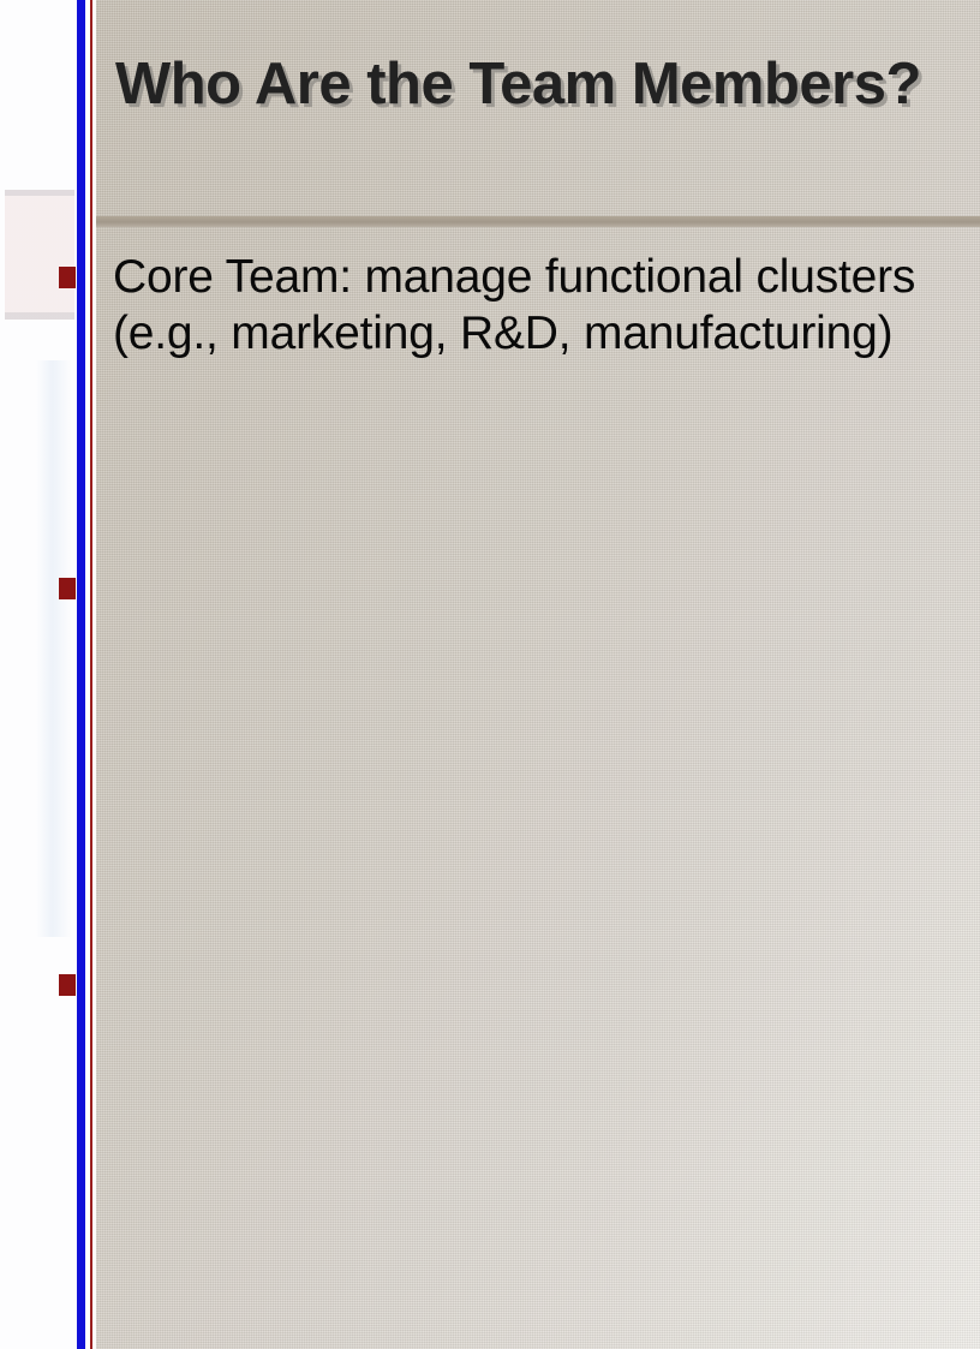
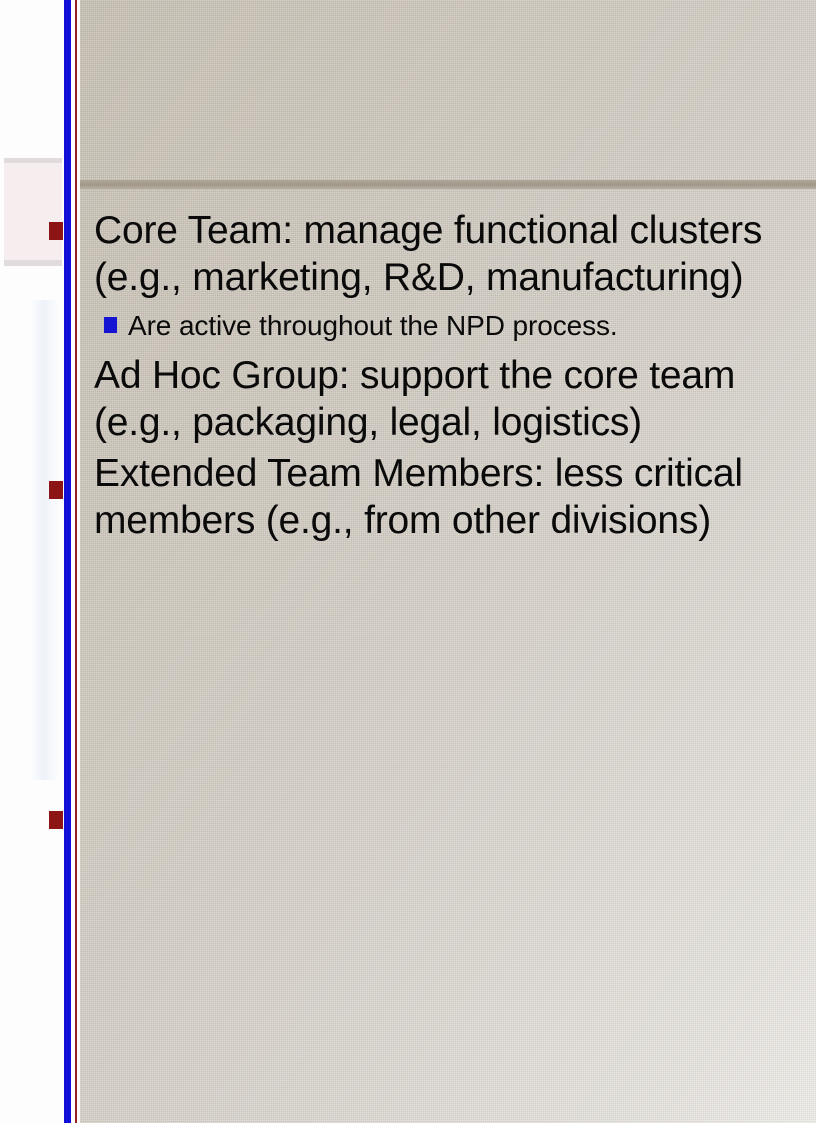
- Who Are the Team Members?
  Core Team: manage functional clusters (e.g., marketing, R&D, manufacturing)
+ Are active throughout the NPD process.
+ Ad Hoc Group: support the core team (e.g., packaging, legal, logistics)
+ Extended Team Members: less critical members (e.g., from other divisions)
